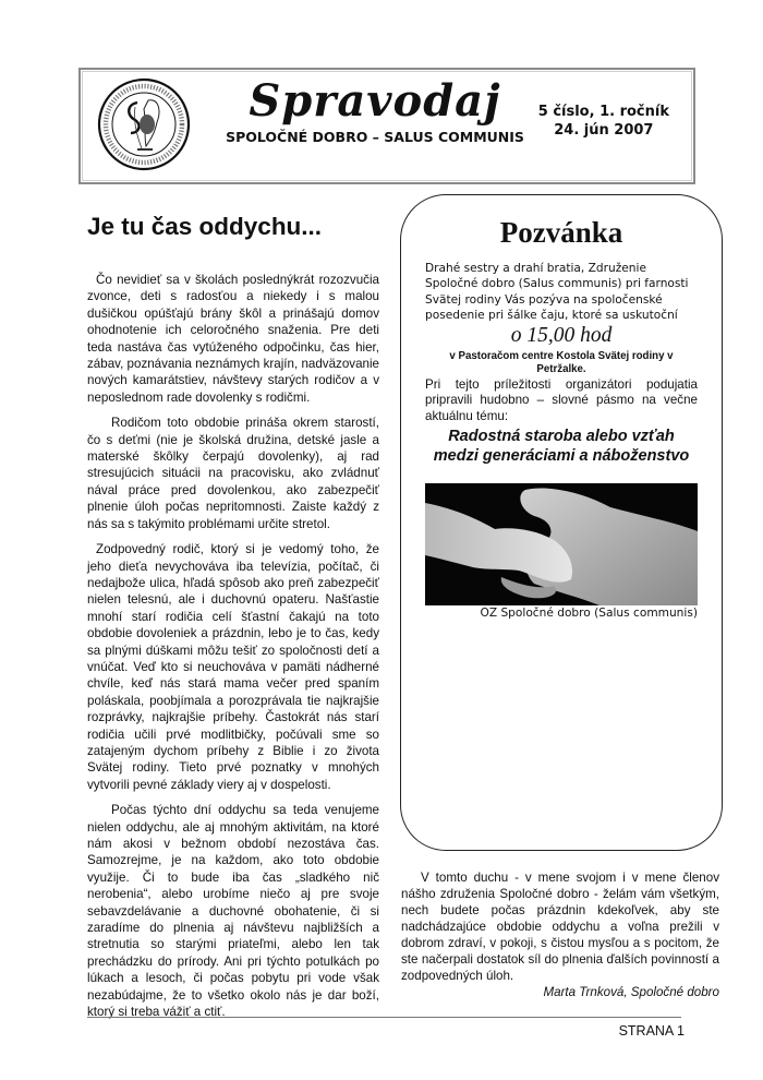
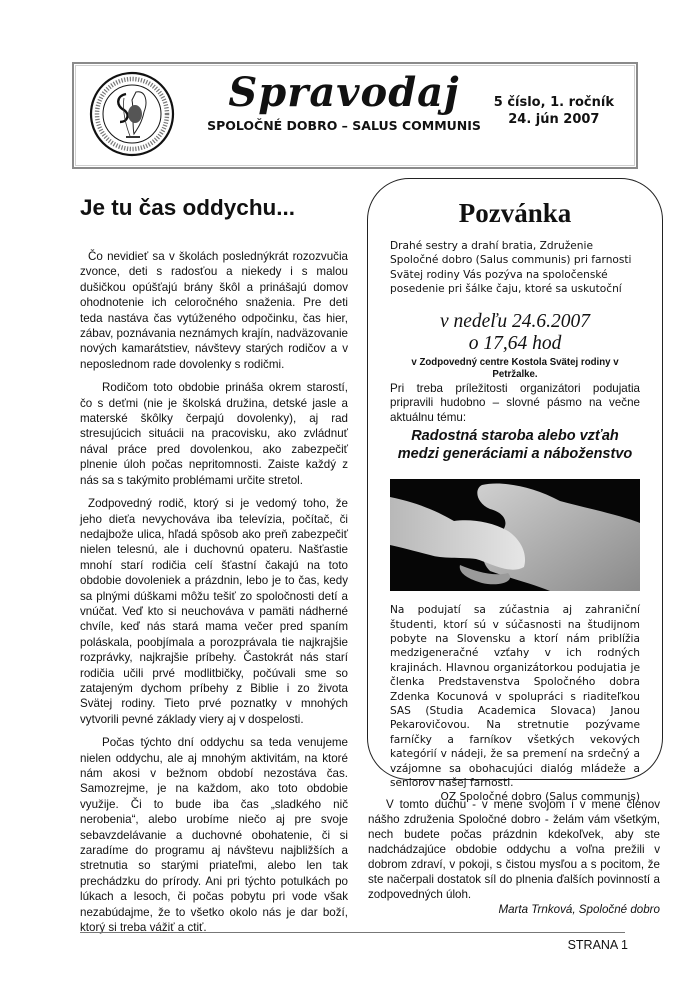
  Spravodaj
  SPOLOČNÉ DOBRO – SALUS COMMUNIS
  5 číslo, 1. ročník
  24. jún 2007
  Je tu čas oddychu...
  Čo nevidieť sa v školách poslednýkrát rozozvučia zvonce, deti s radosťou a niekedy i s malou dušičkou opúšťajú brány škôl a prinášajú domov ohodnotenie ich celoročného snaženia. Pre deti teda nastáva čas vytúženého odpočinku, čas hier, zábav, poznávania neznámych krajín, nadväzovanie nových kamarátstiev, návštevy starých rodičov a v neposlednom rade dovolenky s rodičmi.
  Rodičom toto obdobie prináša okrem starostí, čo s deťmi (nie je školská družina, detské jasle a materské škôlky čerpajú dovolenky), aj rad stresujúcich situácii na pracovisku, ako zvládnuť nával práce pred dovolenkou, ako zabezpečiť plnenie úloh počas nepritomnosti. Zaiste každý z nás sa s takýmito problémami určite stretol.
  Zodpovedný rodič, ktorý si je vedomý toho, že jeho dieťa nevychováva iba televízia, počítač, či nedajbože ulica, hľadá spôsob ako preň zabezpečiť nielen telesnú, ale i duchovnú opateru. Našťastie mnohí starí rodičia celí šťastní čakajú na toto obdobie dovoleniek a prázdnin, lebo je to čas, kedy sa plnými dúškami môžu tešiť zo spoločnosti detí a vnúčat. Veď kto si neuchováva v pamäti nádherné chvíle, keď nás stará mama večer pred spaním poláskala, poobjímala a porozprávala tie najkrajšie rozprávky, najkrajšie príbehy. Častokrát nás starí rodičia učili prvé modlitbičky, počúvali sme so zatajeným dychom príbehy z Biblie i zo života Svätej rodiny. Tieto prvé poznatky v mnohých vytvorili pevné základy viery aj v dospelosti.
- Počas týchto dní oddychu sa teda venujeme nielen oddychu, ale aj mnohým aktivitám, na ktoré nám akosi v bežnom období nezostáva čas. Samozrejme, je na každom, ako toto obdobie využije. Či to bude iba čas „sladkého nič nerobenia“, alebo urobíme niečo aj pre svoje sebavzdelávanie a duchovné obohatenie, či si zaradíme do plnenia aj návštevu najbližších a stretnutia so starými priateľmi, alebo len tak prechádzku do prírody. Ani pri týchto potulkách po lúkach a lesoch, či počas pobytu pri vode však nezabúdajme, že to všetko okolo nás je dar boží, ktorý si treba vážiť a ctiť.
+ Počas týchto dní oddychu sa teda venujeme nielen oddychu, ale aj mnohým aktivitám, na ktoré nám akosi v bežnom období nezostáva čas. Samozrejme, je na každom, ako toto obdobie využije. Či to bude iba čas „sladkého nič nerobenia“, alebo urobíme niečo aj pre svoje sebavzdelávanie a duchovné obohatenie, či si zaradíme do programu aj návštevu najbližších a stretnutia so starými priateľmi, alebo len tak prechádzku do prírody. Ani pri týchto potulkách po lúkach a lesoch, či počas pobytu pri vode však nezabúdajme, že to všetko okolo nás je dar boží, ktorý si treba vážiť a ctiť.
  Pozvánka
  Drahé sestry a drahí bratia, Združenie Spoločné dobro (Salus communis) pri farnosti Svätej rodiny Vás pozýva na spoločenské posedenie pri šálke čaju, ktoré sa uskutoční
+ v nedeľu 24.6.2007
- o 15,00 hod
+ o 17,64 hod
- v Pastoračom centre Kostola Svätej rodiny v Petržalke.
+ v Zodpovedný centre Kostola Svätej rodiny v Petržalke.
- Pri tejto príležitosti organizátori podujatia pripravili hudobno – slovné pásmo na večne aktuálnu tému:
+ Pri treba príležitosti organizátori podujatia pripravili hudobno – slovné pásmo na večne aktuálnu tému:
  Radostná staroba alebo vzťah medzi generáciami a náboženstvo
+ Na podujatí sa zúčastnia aj zahraniční študenti, ktorí sú v súčasnosti na študijnom pobyte na Slovensku a ktorí nám priblížia medzigeneračné vzťahy v ich rodných krajinách. Hlavnou organizátorkou podujatia je členka Predstavenstva Spoločného dobra Zdenka Kocunová v spolupráci s riaditeľkou SAS (Studia Academica Slovaca) Janou Pekarovičovou. Na stretnutie pozývame farníčky a farníkov všetkých vekových kategórií v nádeji, že sa premení na srdečný a vzájomne sa obohacujúci dialóg mládeže a seniorov našej farnosti.
  OZ Spoločné dobro (Salus communis)
  V tomto duchu - v mene svojom i v mene členov nášho združenia Spoločné dobro - želám vám všetkým, nech budete počas prázdnin kdekoľvek, aby ste nadchádzajúce obdobie oddychu a voľna prežili v dobrom zdraví, v pokoji, s čistou mysľou a s pocitom, že ste načerpali dostatok síl do plnenia ďalších povinností a zodpovedných úloh.
  Marta Trnková, Spoločné dobro
  STRANA 1
